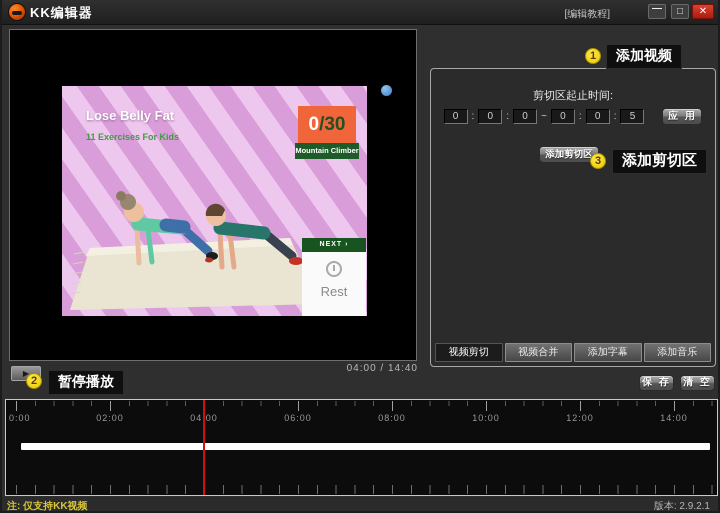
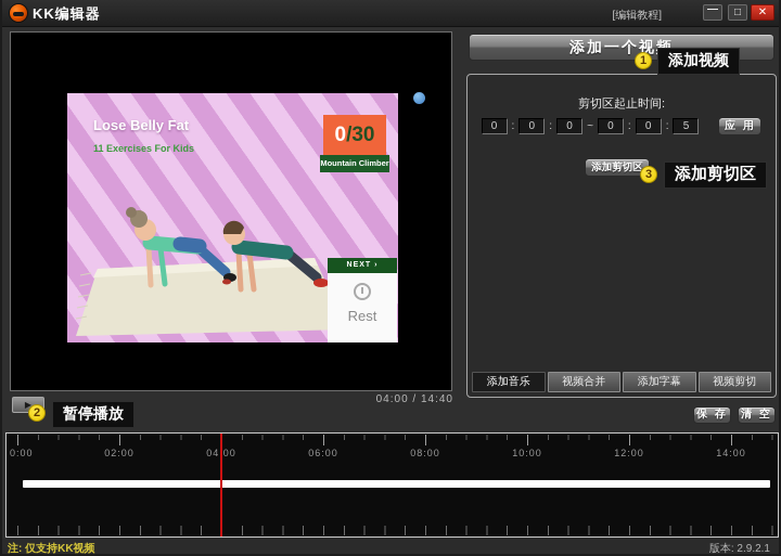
  KK编辑器
  [编辑教程]
  —
  □
  ✕
  Lose Belly Fat
  11 Exercises For Kids
  0
  /30
  Mountain Climber
  Rest
  04:00 / 14:40
  ▶
  2
  暂停播放
+ 添加一个视频
  1
  添加视频
  剪切区起止时间:
  0
  :
  0
  :
  0
  ~
  0
  :
  0
  :
  5
  应 用
- 视频剪切
+ 添加音乐
  视频合并
  添加字幕
- 添加音乐
+ 视频剪切
  添加剪切区
  3
  添加剪切区
  保 存
  清 空
  0:00
  02:00
  0400
  06:00
  08:00
  10:00
  12:00
  14:00
  注: 仅支持KK视频
  版本: 2.9.2.1
